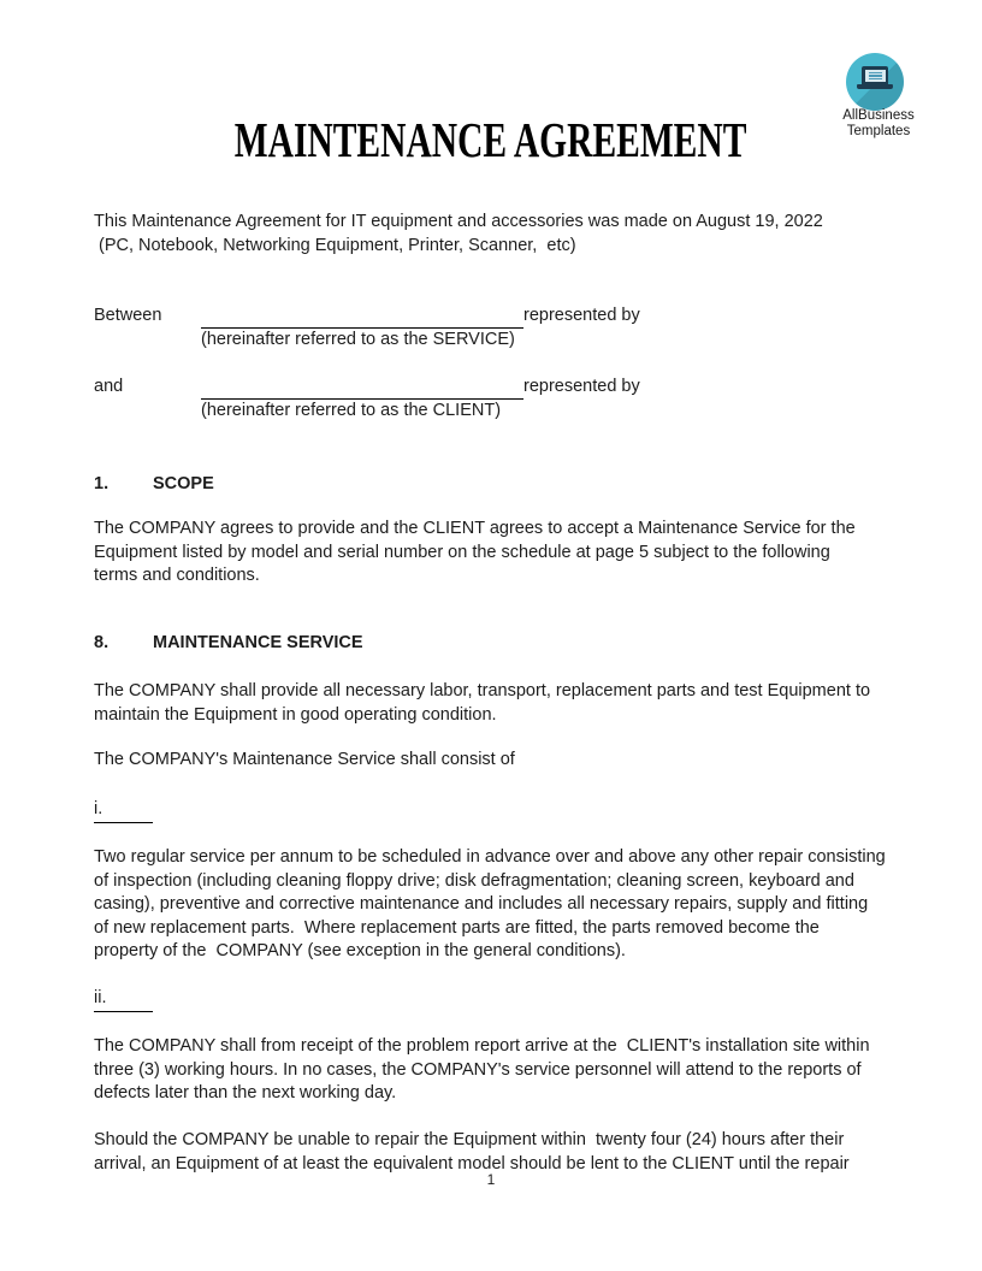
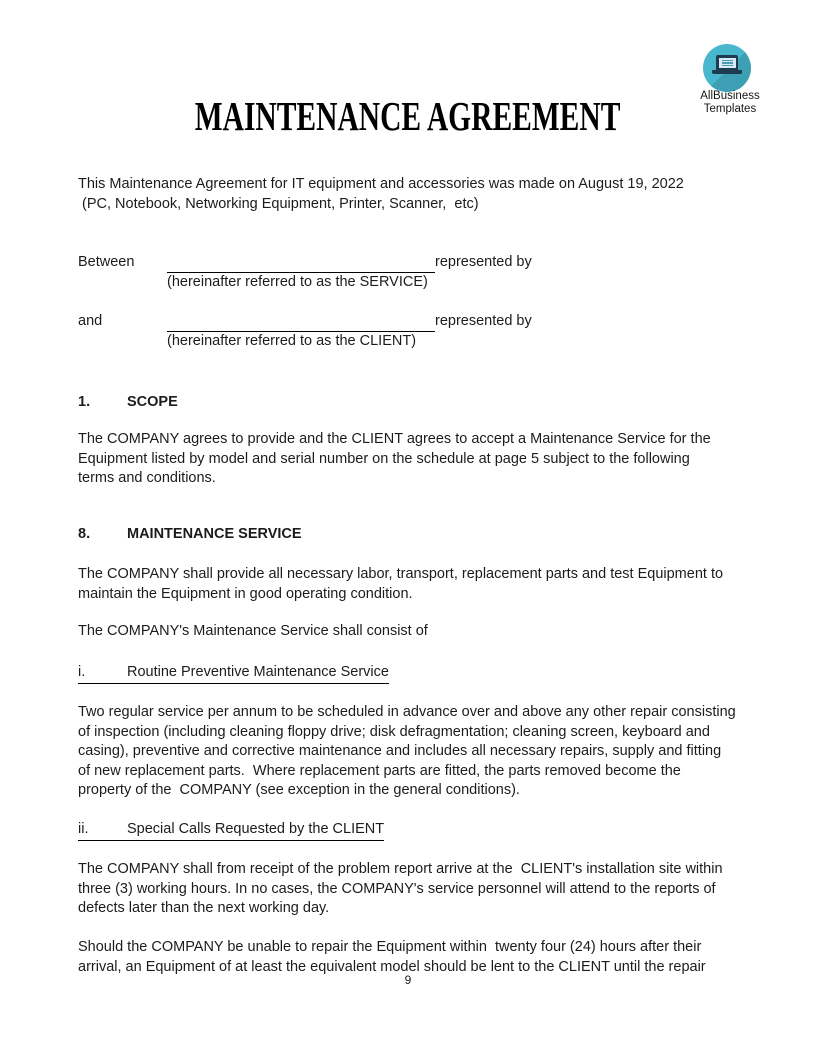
  MAINTENANCE AGREEMENT
  AllBusiness
  Templates
  This Maintenance Agreement for IT equipment and accessories was made on August 19, 2022
  (PC, Notebook, Networking Equipment, Printer, Scanner, etc)
  Between
  represented by
  (hereinafter referred to as the SERVICE)
  and
  represented by
  (hereinafter referred to as the CLIENT)
  1.
  SCOPE
  The COMPANY agrees to provide and the CLIENT agrees to accept a Maintenance Service for the
  Equipment listed by model and serial number on the schedule at page 5 subject to the following
  terms and conditions.
  8.
  MAINTENANCE SERVICE
  The COMPANY shall provide all necessary labor, transport, replacement parts and test Equipment to
  maintain the Equipment in good operating condition.
  The COMPANY's Maintenance Service shall consist of
  i.
+ Routine Preventive Maintenance Service
  Two regular service per annum to be scheduled in advance over and above any other repair consisting
  of inspection (including cleaning floppy drive; disk defragmentation; cleaning screen, keyboard and
  casing), preventive and corrective maintenance and includes all necessary repairs, supply and fitting
  of new replacement parts. Where replacement parts are fitted, the parts removed become the
  property of the COMPANY (see exception in the general conditions).
  ii.
+ Special Calls Requested by the CLIENT
  The COMPANY shall from receipt of the problem report arrive at the CLIENT's installation site within
  three (3) working hours. In no cases, the COMPANY's service personnel will attend to the reports of
  defects later than the next working day.
  Should the COMPANY be unable to repair the Equipment within twenty four (24) hours after their
  arrival, an Equipment of at least the equivalent model should be lent to the CLIENT until the repair
- 1
+ 9
